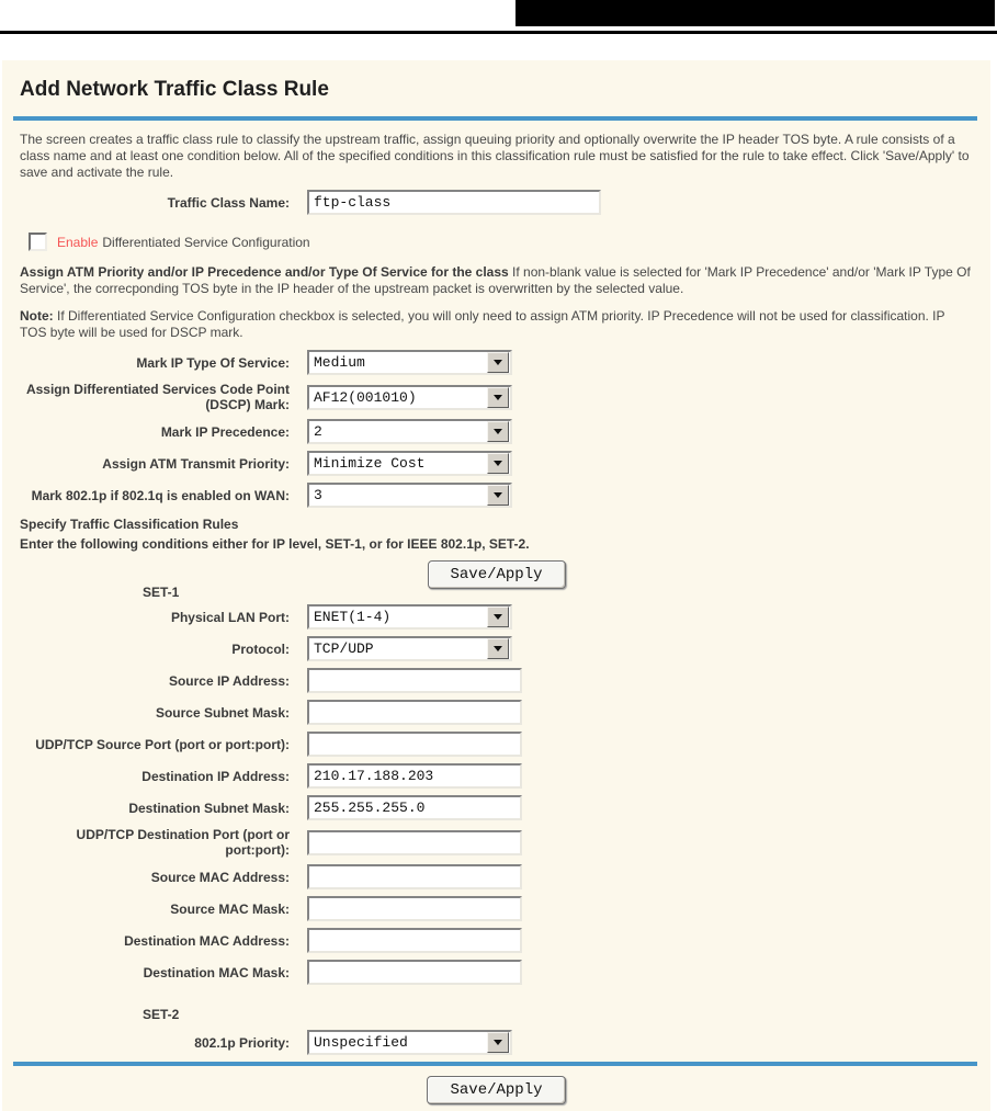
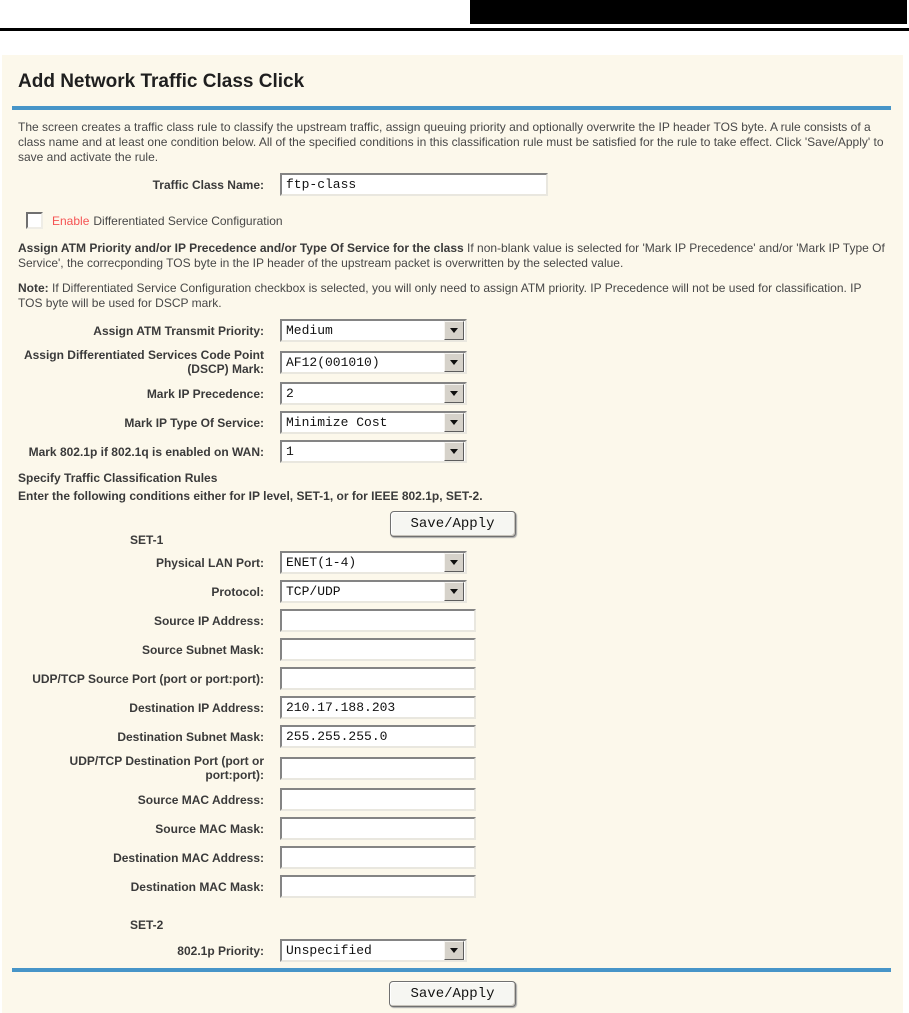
- Add Network Traffic Class Rule
+ Add Network Traffic Class Click
  The screen creates a traffic class rule to classify the upstream traffic, assign queuing priority and optionally overwrite the IP header TOS byte. A rule consists of a class name and at least one condition below. All of the specified conditions in this classification rule must be satisfied for the rule to take effect. Click 'Save/Apply' to save and activate the rule.
  Traffic Class Name:
  ftp-class
  Enable
  Differentiated Service Configuration
  Assign ATM Priority and/or IP Precedence and/or Type Of Service for the class If non-blank value is selected for 'Mark IP Precedence' and/or 'Mark IP Type Of Service', the correcponding TOS byte in the IP header of the upstream packet is overwritten by the selected value.
  Note: If Differentiated Service Configuration checkbox is selected, you will only need to assign ATM priority. IP Precedence will not be used for classification. IP TOS byte will be used for DSCP mark.
- Mark IP Type Of Service:
+ Assign ATM Transmit Priority:
  Medium
  Assign Differentiated Services Code Point (DSCP) Mark:
  AF12(001010)
  Mark IP Precedence:
  2
- Assign ATM Transmit Priority:
+ Mark IP Type Of Service:
  Minimize Cost
  Mark 802.1p if 802.1q is enabled on WAN:
- 3
+ 1
  Specify Traffic Classification Rules
  Enter the following conditions either for IP level, SET-1, or for IEEE 802.1p, SET-2.
  Save/Apply
  SET-1
  Physical LAN Port:
  ENET(1-4)
  Protocol:
  TCP/UDP
  Source IP Address:
  Source Subnet Mask:
  UDP/TCP Source Port (port or port:port):
  Destination IP Address:
  210.17.188.203
  Destination Subnet Mask:
  255.255.255.0
  UDP/TCP Destination Port (port or port:port):
  Source MAC Address:
  Source MAC Mask:
  Destination MAC Address:
  Destination MAC Mask:
  SET-2
  802.1p Priority:
  Unspecified
  Save/Apply
